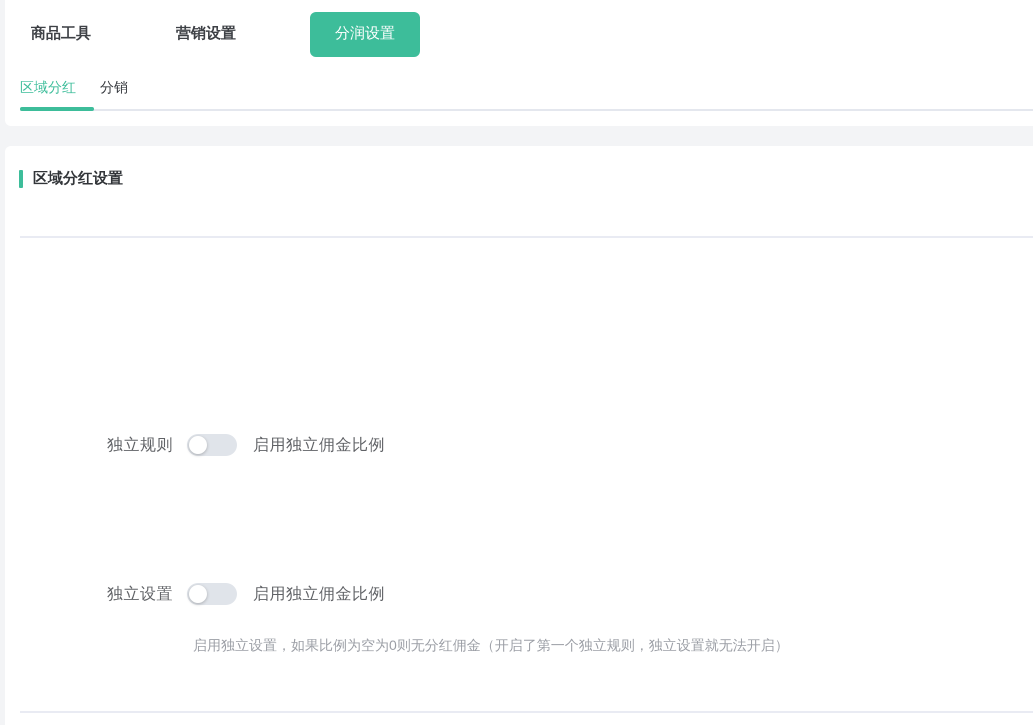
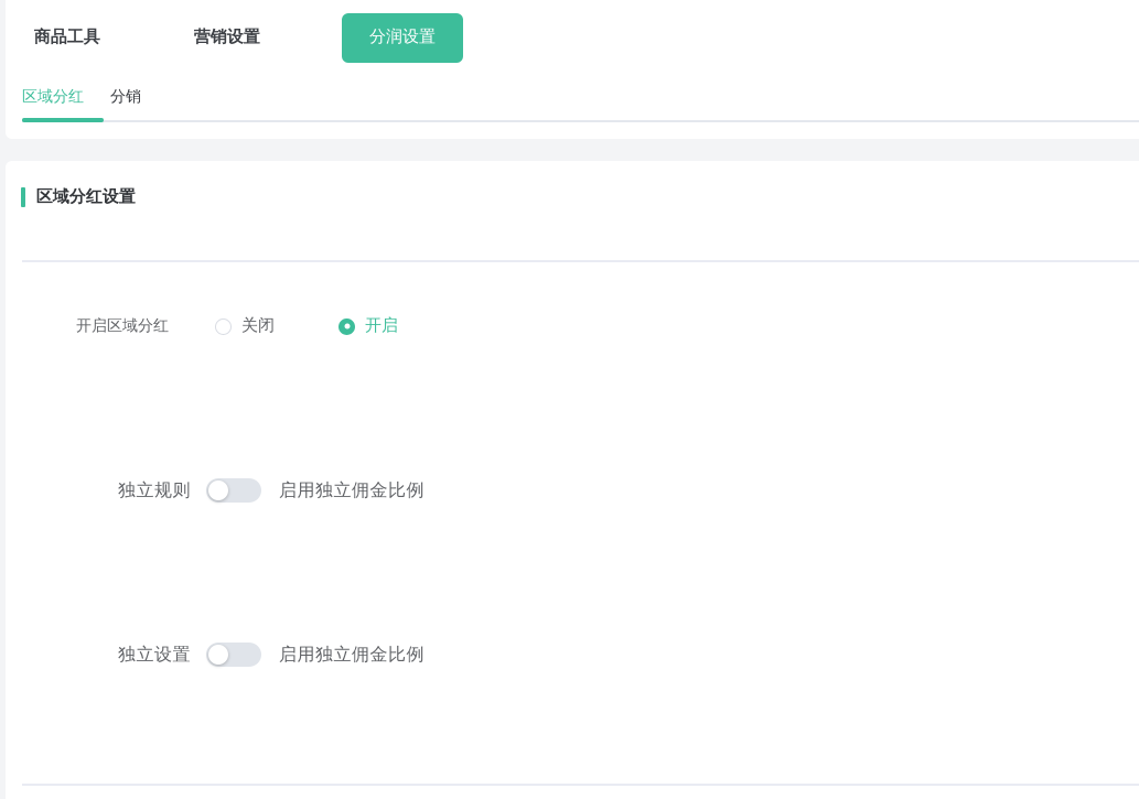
  商品工具
  营销设置
  分润设置
  区域分红
  分销
  区域分红设置
+ 开启区域分红
+ 关闭
+ 开启
  独立规则
  启用独立佣金比例
  独立设置
  启用独立佣金比例
- 启用独立设置，如果比例为空为0则无分红佣金（开启了第一个独立规则，独立设置就无法开启）
